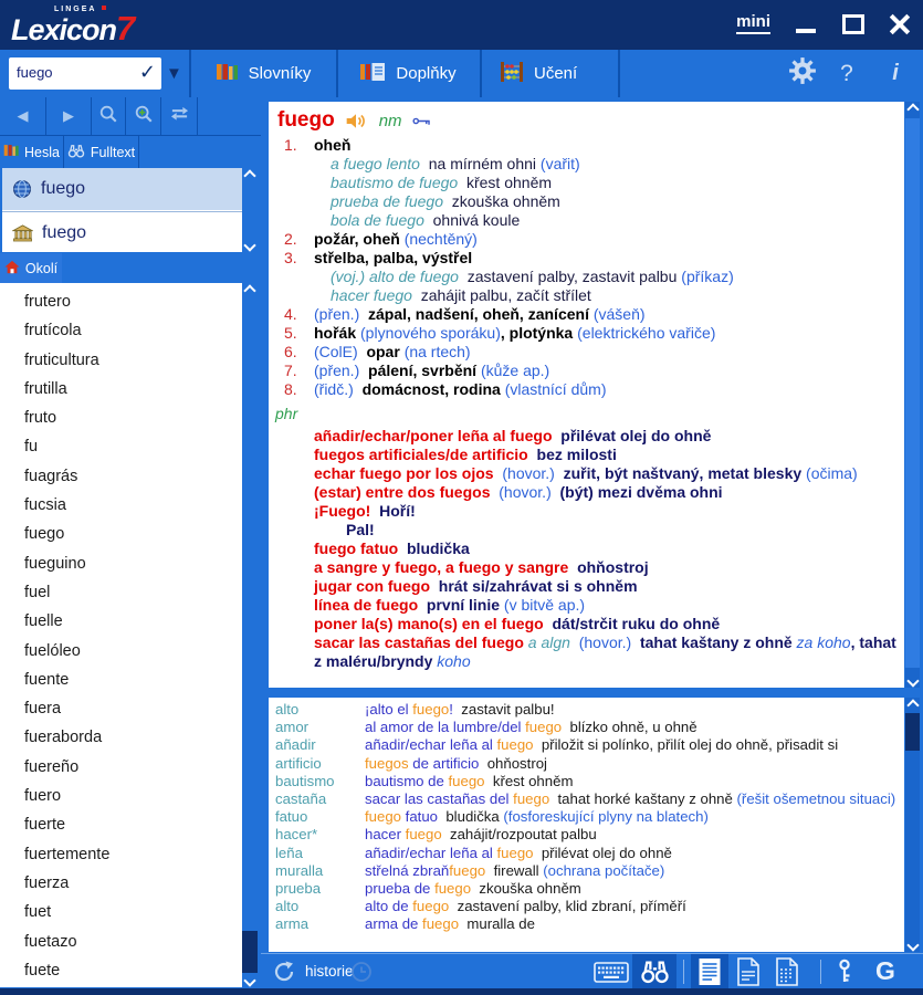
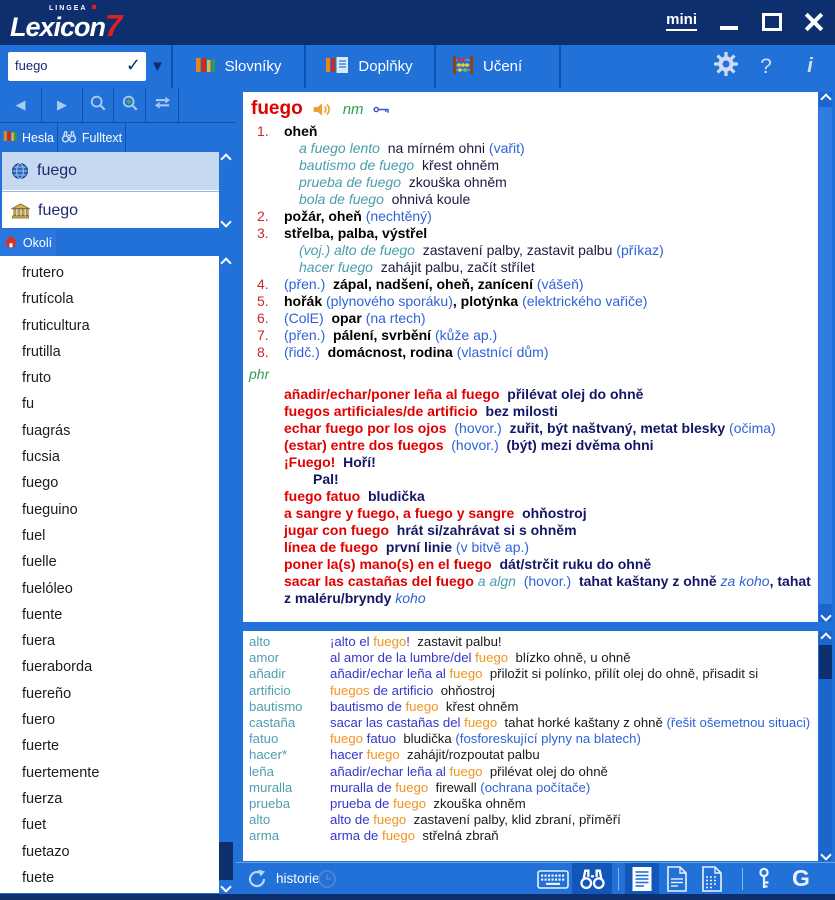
  Lexicon7
  mini
  fuego
  ✓
  ▼
  Slovníky
  Doplňky
  Učení
  ?
  i
  ◀
  ▶
  Hesla
  Fulltext
  fuego
  fuego
  Okolí
  frutero
  frutícola
  fruticultura
  frutilla
  fruto
  fu
  fuagrás
  fucsia
  fuego
  fueguino
  fuel
  fuelle
  fuelóleo
  fuente
  fuera
  fueraborda
  fuereño
  fuero
  fuerte
  fuertemente
  fuerza
  fuet
  fuetazo
  fuete
  fuego
  nm
  1.
  oheň
  a fuego lento na mírném ohni (vařit)
  bautismo de fuego křest ohněm
  prueba de fuego zkouška ohněm
  bola de fuego ohnivá koule
  2.
  požár, oheň (nechtěný)
  3.
  střelba, palba, výstřel
  (voj.) alto de fuego zastavení palby, zastavit palbu (příkaz)
  hacer fuego zahájit palbu, začít střílet
  4.
  (přen.) zápal, nadšení, oheň, zanícení (vášeň)
  5.
  hořák (plynového sporáku), plotýnka (elektrického vařiče)
  6.
  (ColE) opar (na rtech)
  7.
  (přen.) pálení, svrbění (kůže ap.)
  8.
  (řidč.) domácnost, rodina (vlastnící dům)
  phr
  añadir/echar/poner leña al fuego přilévat olej do ohně
  fuegos artificiales/de artificio bez milosti
  echar fuego por los ojos (hovor.) zuřit, být naštvaný, metat blesky (očima)
  (estar) entre dos fuegos (hovor.) (být) mezi dvěma ohni
  ¡Fuego! Hoří!
  Pal!
  fuego fatuo bludička
  a sangre y fuego, a fuego y sangre ohňostroj
  jugar con fuego hrát si/zahrávat si s ohněm
  línea de fuego první linie (v bitvě ap.)
  poner la(s) mano(s) en el fuego dát/strčit ruku do ohně
  sacar las castañas del fuego a algn (hovor.) tahat kaštany z ohně za koho, tahat z maléru/bryndy koho
  alto
  ¡alto el fuego! zastavit palbu!
  amor
  al amor de la lumbre/del fuego blízko ohně, u ohně
  añadir
  añadir/echar leña al fuego přiložit si polínko, přilít olej do ohně, přisadit si
  artificio
  fuegos de artificio ohňostroj
  bautismo
  bautismo de fuego křest ohněm
  castaña
  sacar las castañas del fuego tahat horké kaštany z ohně (řešit ošemetnou situaci)
  fatuo
  fuego fatuo bludička (fosforeskující plyny na blatech)
  hacer*
  hacer fuego zahájit/rozpoutat palbu
  leña
  añadir/echar leña al fuego přilévat olej do ohně
  muralla
- střelná zbraňfuego firewall (ochrana počítače)
+ muralla de fuego firewall (ochrana počítače)
  prueba
  prueba de fuego zkouška ohněm
  alto
  alto de fuego zastavení palby, klid zbraní, příměří
  arma
- arma de fuego muralla de
+ arma de fuego střelná zbraň
  historie
  G
